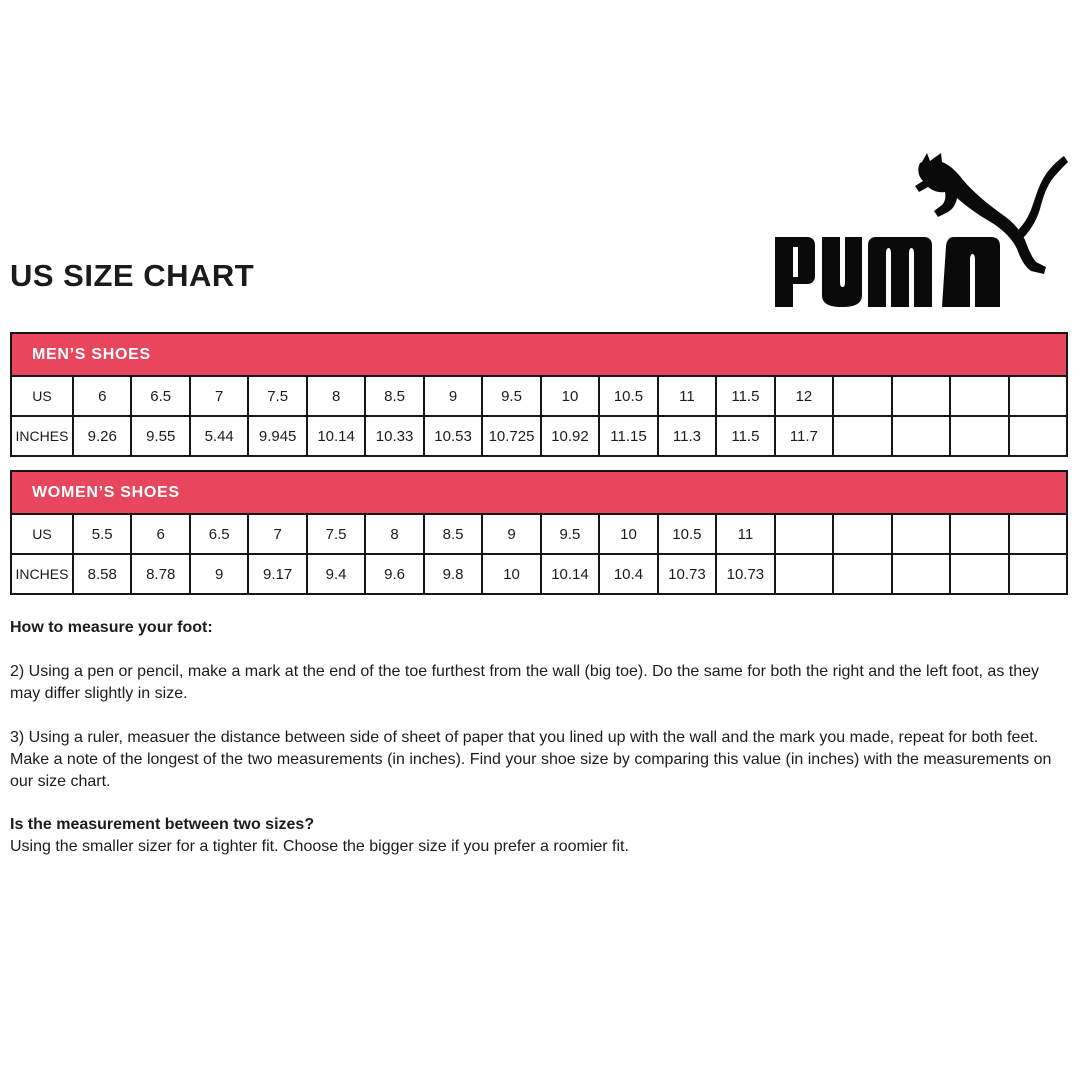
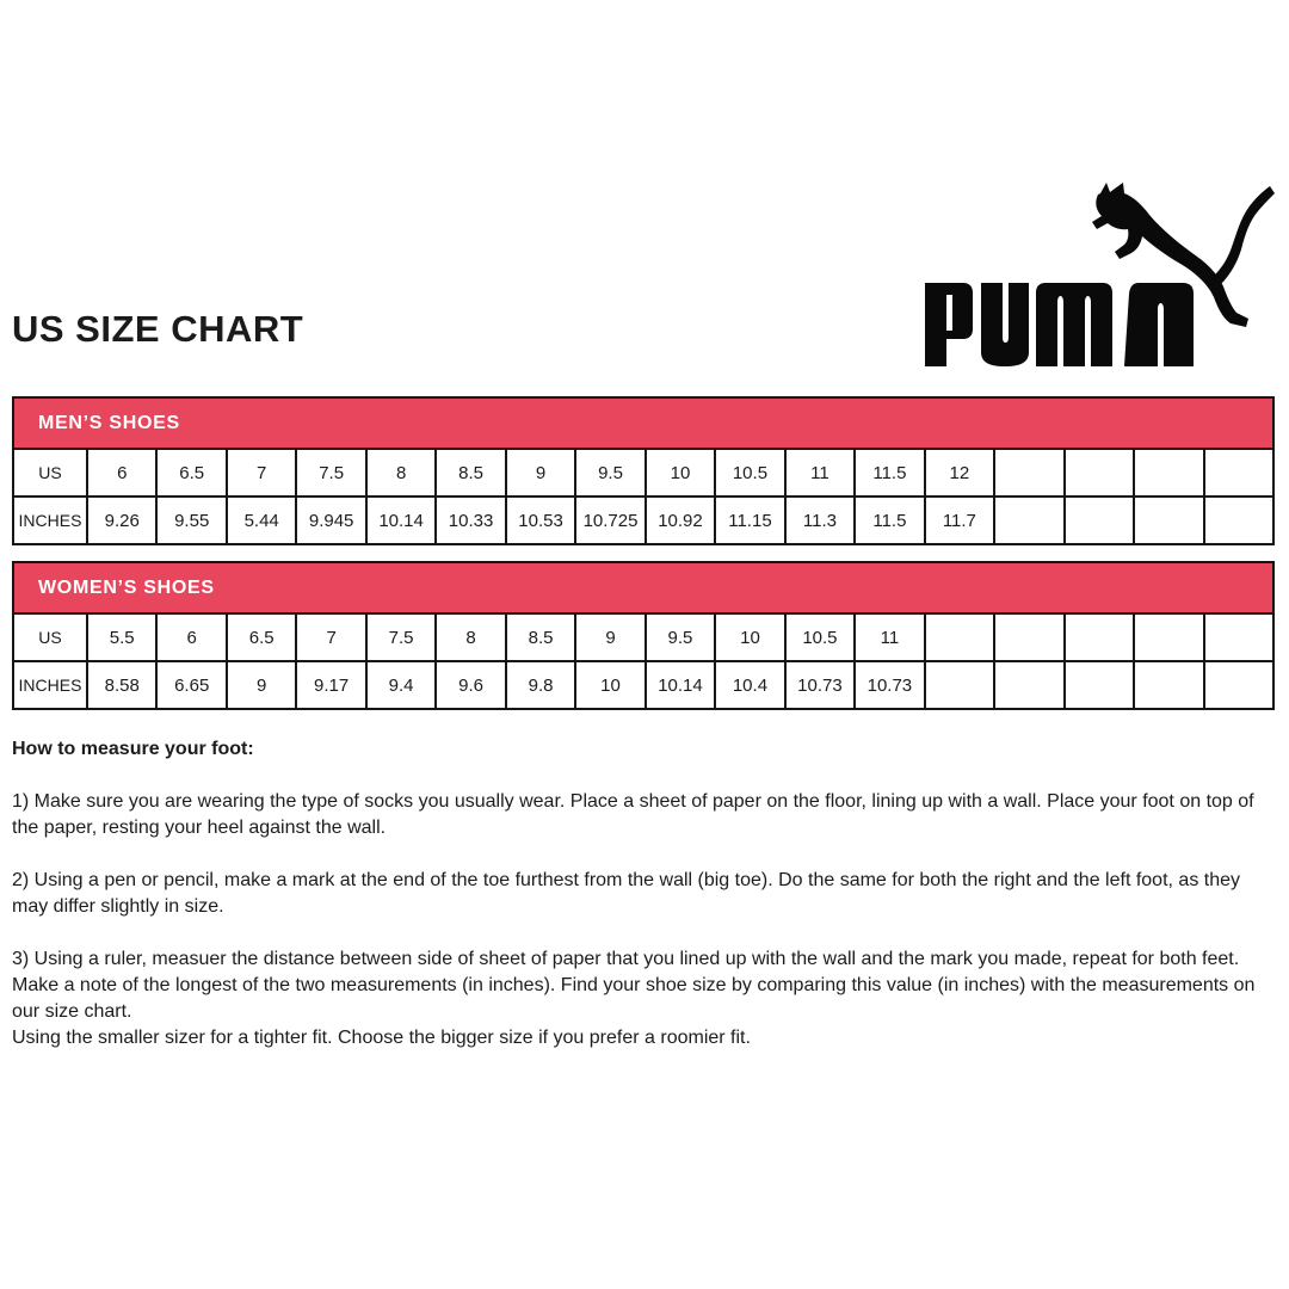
  US SIZE CHART
  MEN’S SHOES
  US	6	6.5	7	7.5	8	8.5	9	9.5	10	10.5	11	11.5	12
  INCHES	9.26	9.55	5.44	9.945	10.14	10.33	10.53	10.725	10.92	11.15	11.3	11.5	11.7
  WOMEN’S SHOES
  US	5.5	6	6.5	7	7.5	8	8.5	9	9.5	10	10.5	11
- INCHES	8.58	8.78	9	9.17	9.4	9.6	9.8	10	10.14	10.4	10.73	10.73
+ INCHES	8.58	6.65	9	9.17	9.4	9.6	9.8	10	10.14	10.4	10.73	10.73
  How to measure your foot:
+ 1) Make sure you are wearing the type of socks you usually wear. Place a sheet of paper on the floor, lining up with a wall. Place your foot on top of the paper, resting your heel against the wall.
  2) Using a pen or pencil, make a mark at the end of the toe furthest from the wall (big toe). Do the same for both the right and the left foot, as they may differ slightly in size.
  3) Using a ruler, measuer the distance between side of sheet of paper that you lined up with the wall and the mark you made, repeat for both feet. Make a note of the longest of the two measurements (in inches). Find your shoe size by comparing this value (in inches) with the measurements on our size chart.
- Is the measurement between two sizes?
  Using the smaller sizer for a tighter fit. Choose the bigger size if you prefer a roomier fit.
